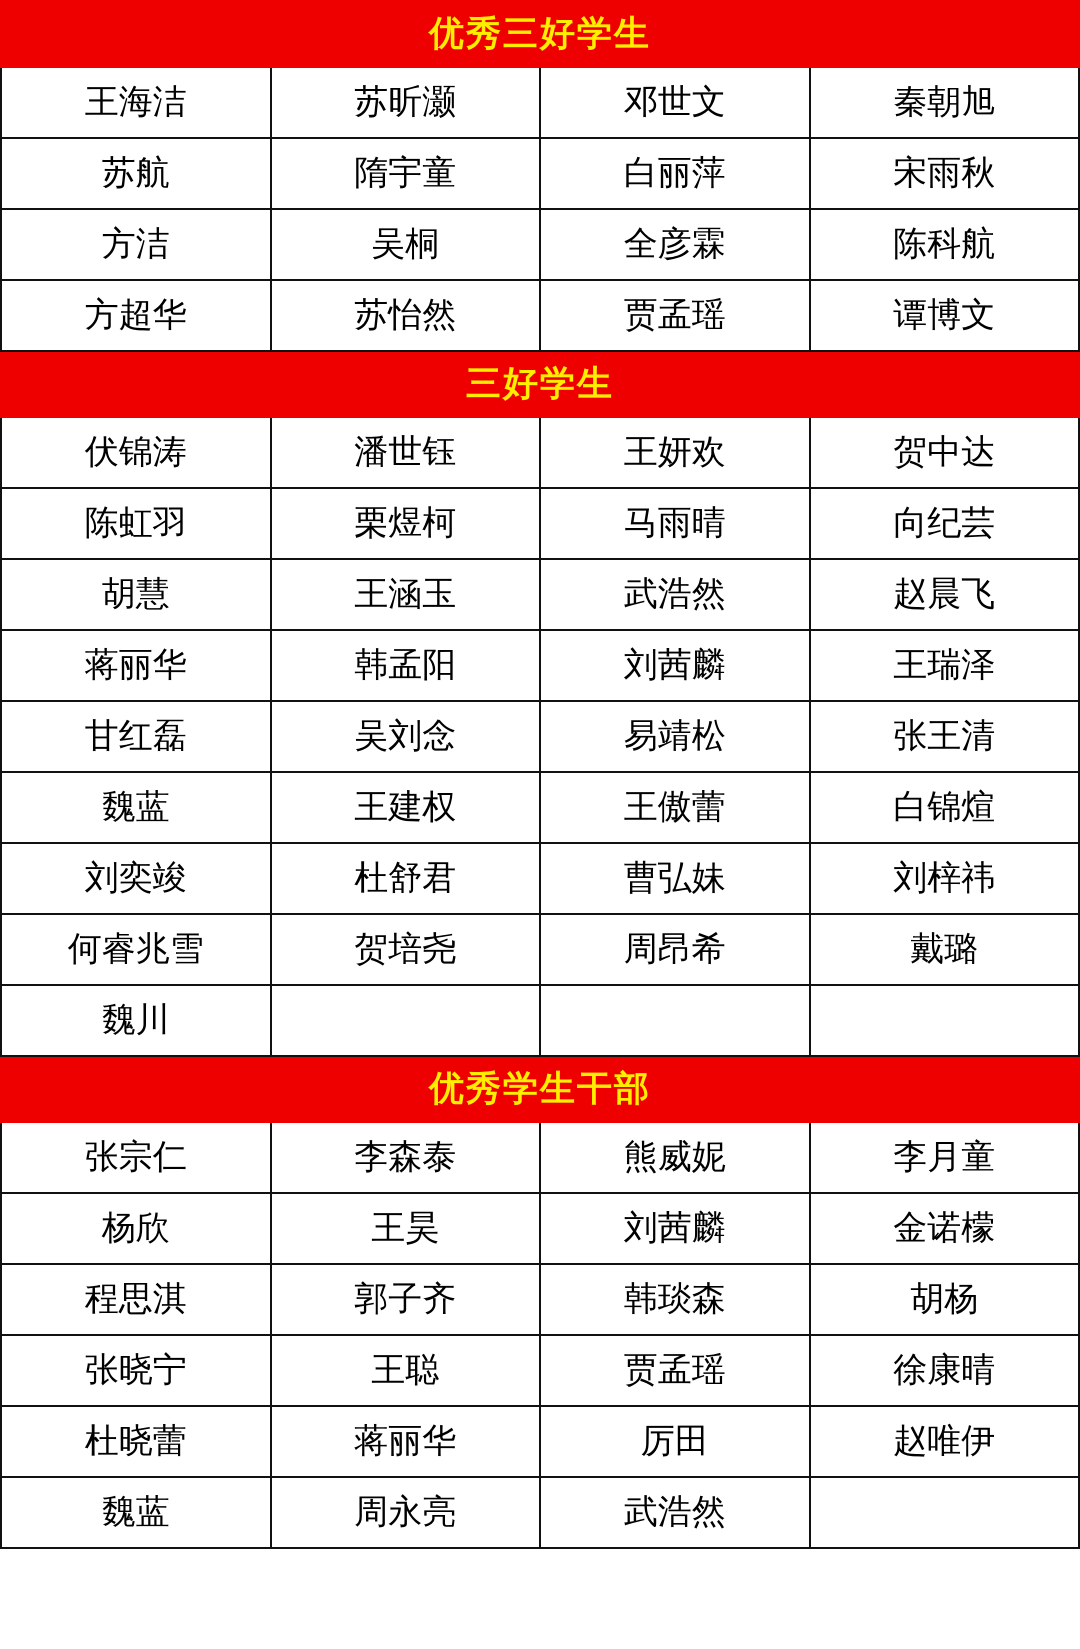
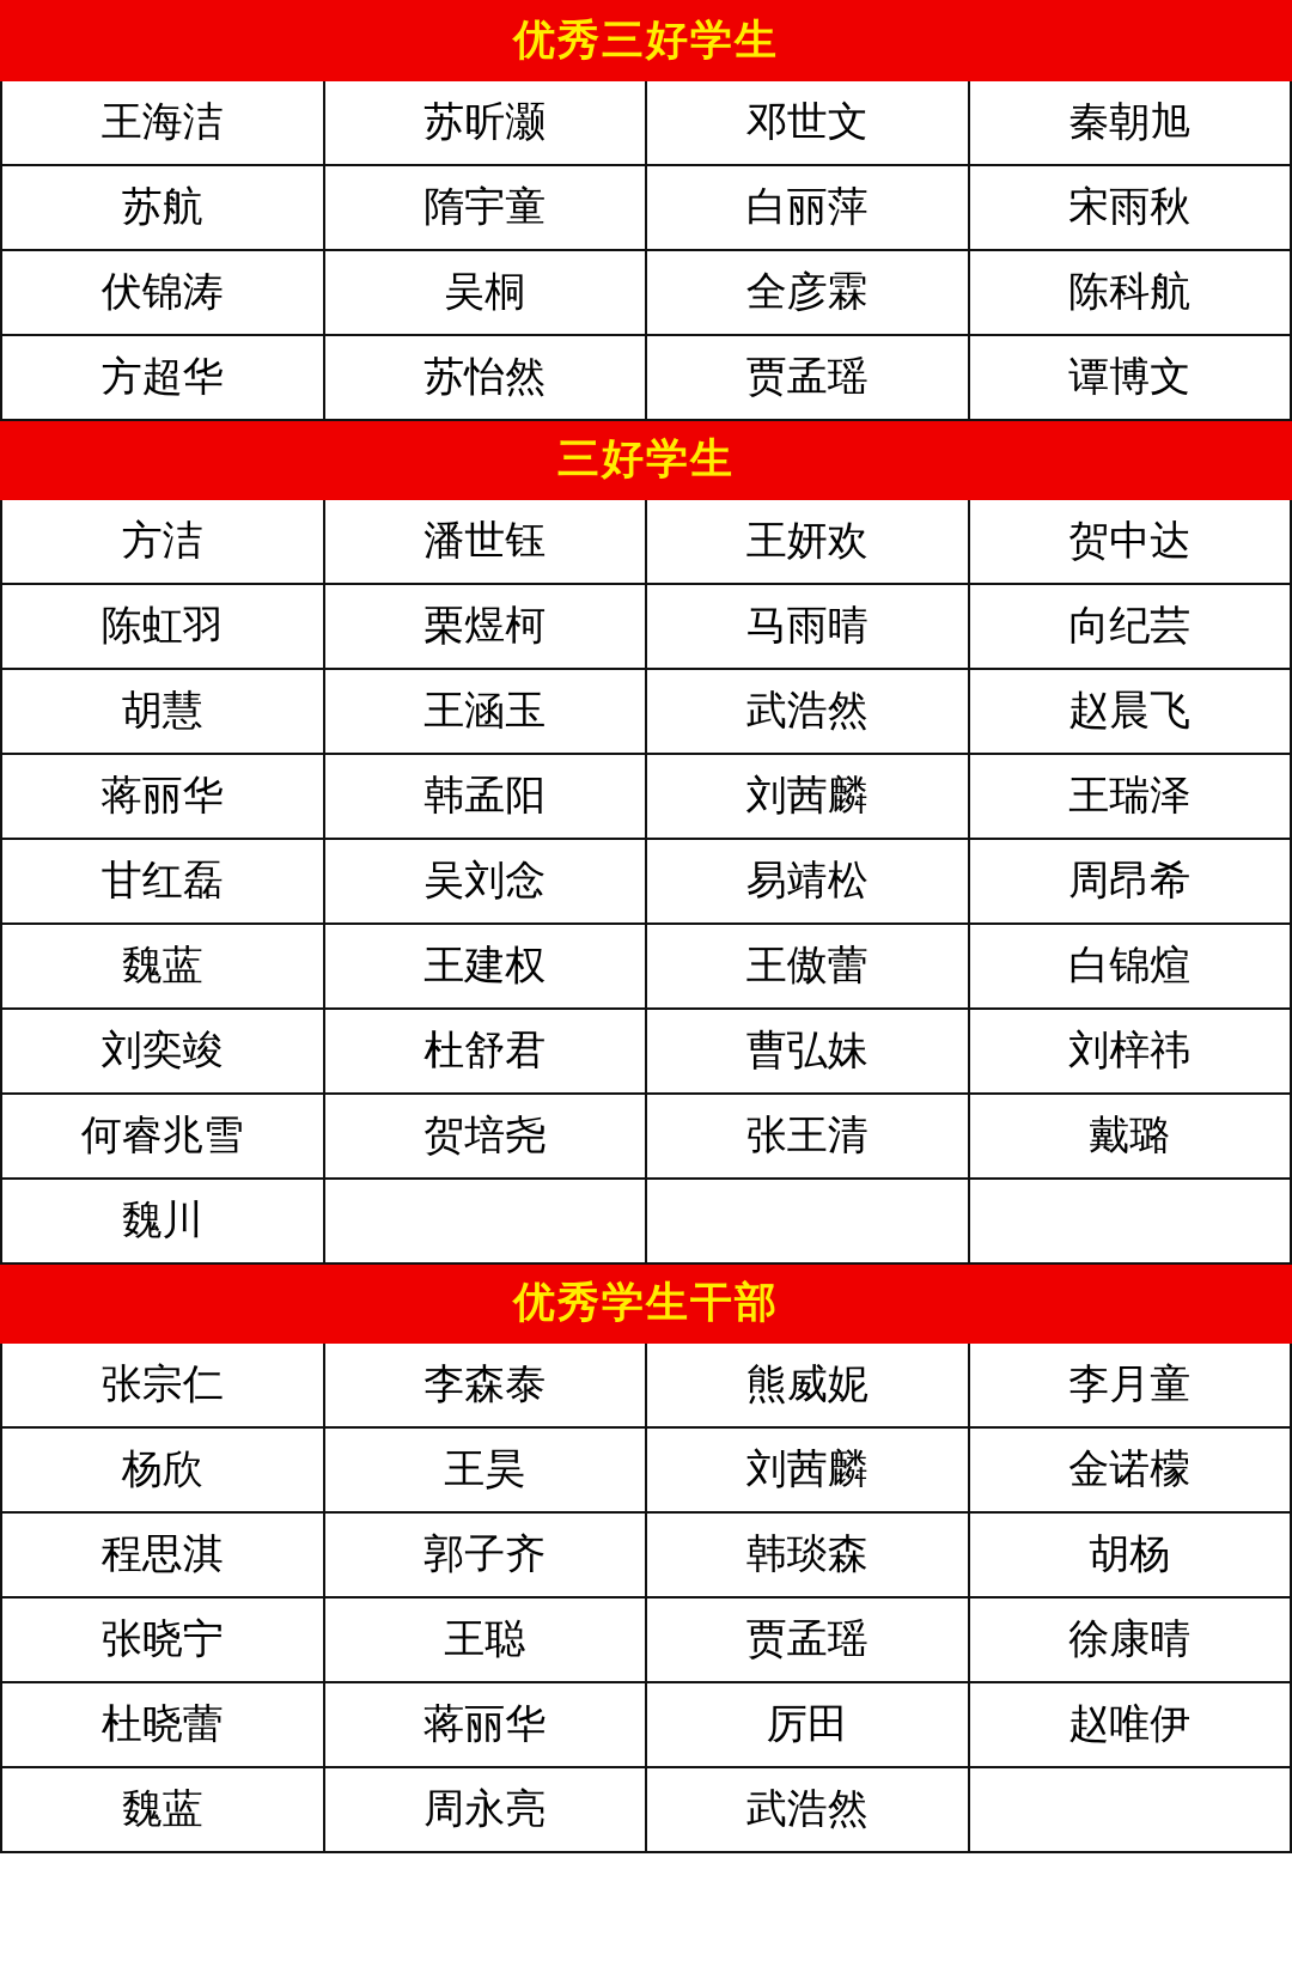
  优秀三好学生
  王海洁	苏昕灏	邓世文	秦朝旭
  苏航	隋宇童	白丽萍	宋雨秋
- 方洁	吴桐	全彦霖	陈科航
+ 伏锦涛	吴桐	全彦霖	陈科航
  方超华	苏怡然	贾孟瑶	谭博文
  三好学生
- 伏锦涛	潘世钰	王妍欢	贺中达
+ 方洁	潘世钰	王妍欢	贺中达
  陈虹羽	栗煜柯	马雨晴	向纪芸
  胡慧	王涵玉	武浩然	赵晨飞
  蒋丽华	韩孟阳	刘茜麟	王瑞泽
- 甘红磊	吴刘念	易靖松	张王清
+ 甘红磊	吴刘念	易靖松	周昂希
  魏蓝	王建权	王傲蕾	白锦煊
  刘奕竣	杜舒君	曹弘妹	刘梓祎
- 何睿兆雪	贺培尧	周昂希	戴璐
+ 何睿兆雪	贺培尧	张王清	戴璐
  魏川
  优秀学生干部
  张宗仁	李森泰	熊威妮	李月童
  杨欣	王昊	刘茜麟	金诺檬
  程思淇	郭子齐	韩琰森	胡杨
  张晓宁	王聪	贾孟瑶	徐康晴
  杜晓蕾	蒋丽华	厉田	赵唯伊
  魏蓝	周永亮	武浩然
